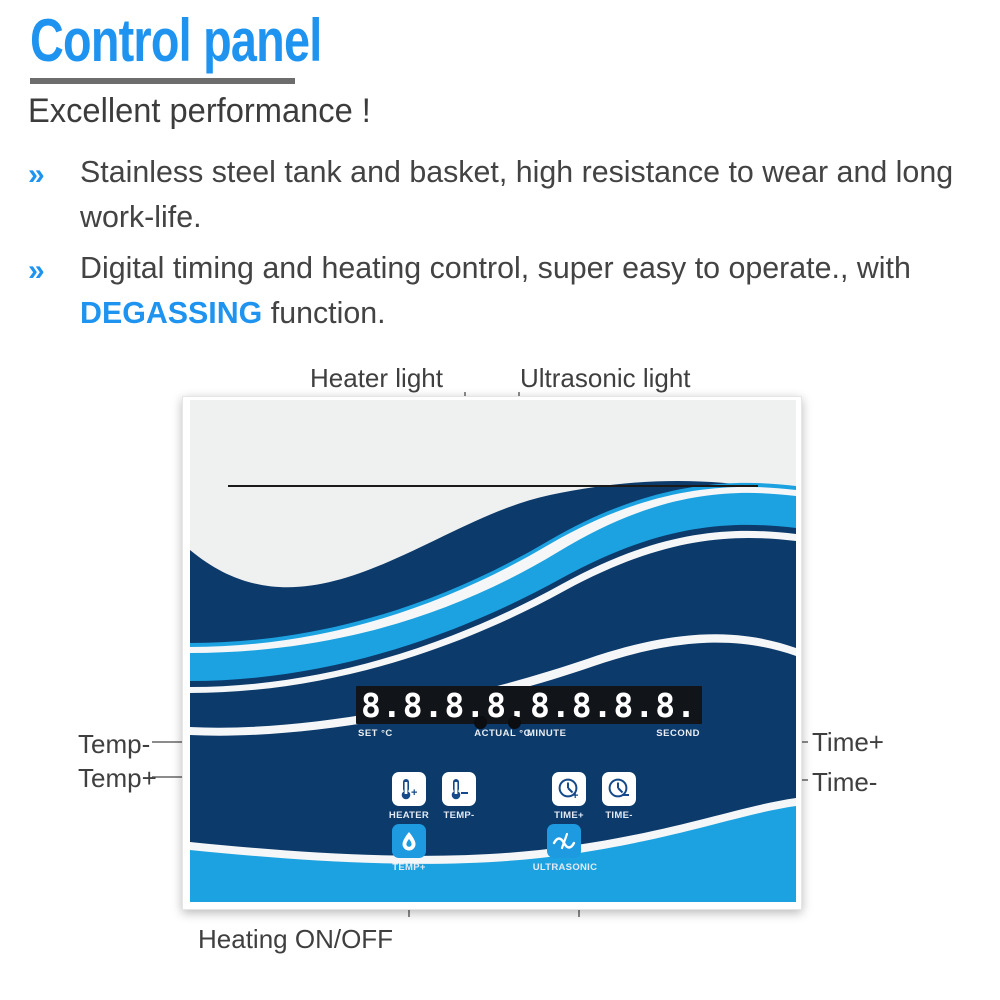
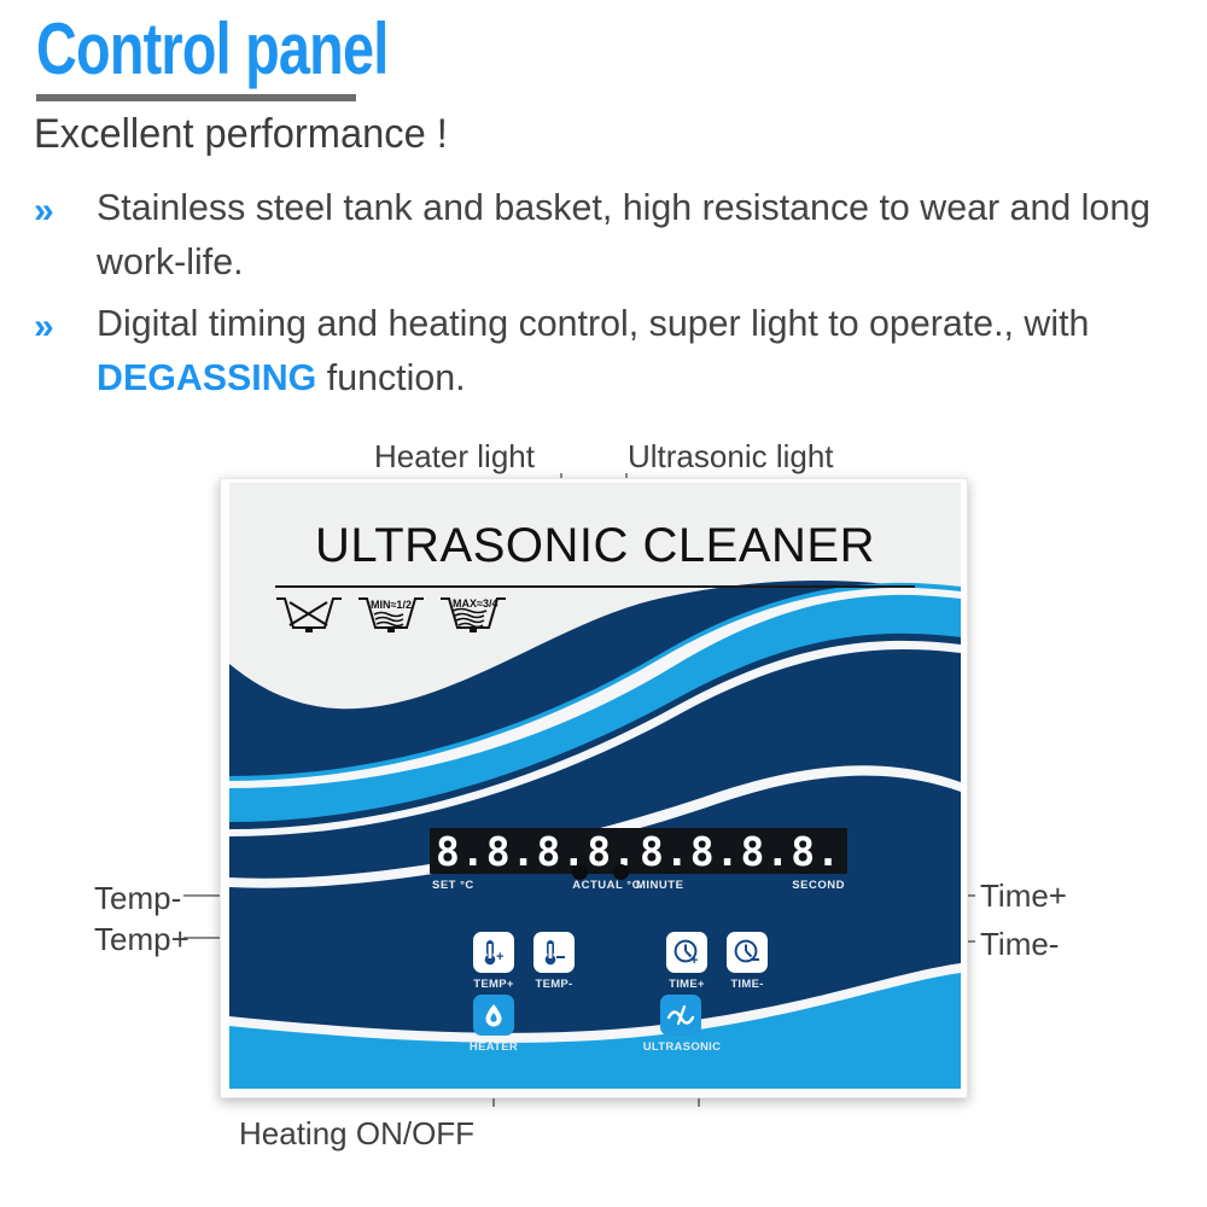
  Control panel
  Excellent performance !
  »
  Stainless steel tank and basket, high resistance to wear and long work-life.
  »
- Digital timing and heating control, super easy to operate., with DEGASSING function.
+ Digital timing and heating control, super light to operate., with DEGASSING function.
+ ULTRASONIC CLEANER
+ MIN≈1/2
+ MAX≈3/4
  8.8.8.8.
  SET °C
  ACTUAL °C
  8.8.8.8.
  MINUTE
  SECOND
  +
- HEATER
+ TEMP+
  TEMP-
  +
  TIME+
  TIME-
- TEMP+
+ HEATER
  ULTRASONIC
  Heater light
  Ultrasonic light
  Temp-
  Temp+
  Time+
  Time-
  Heating ON/OFF
